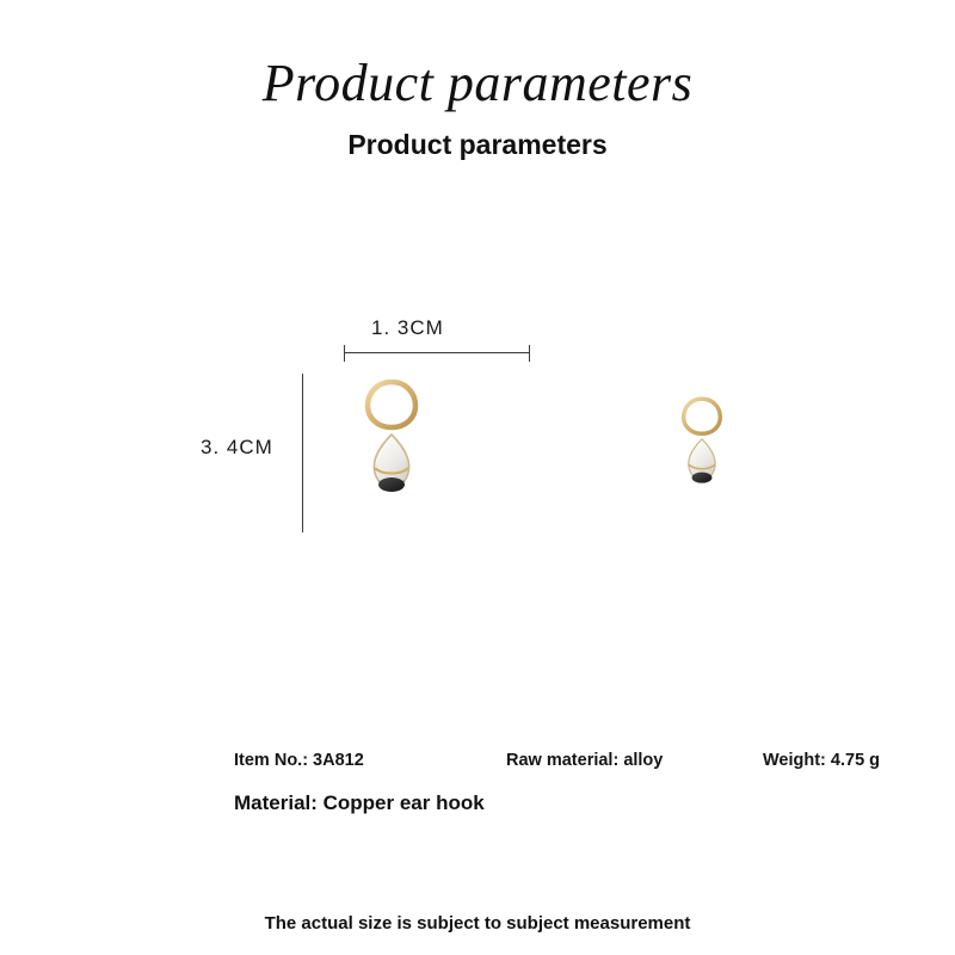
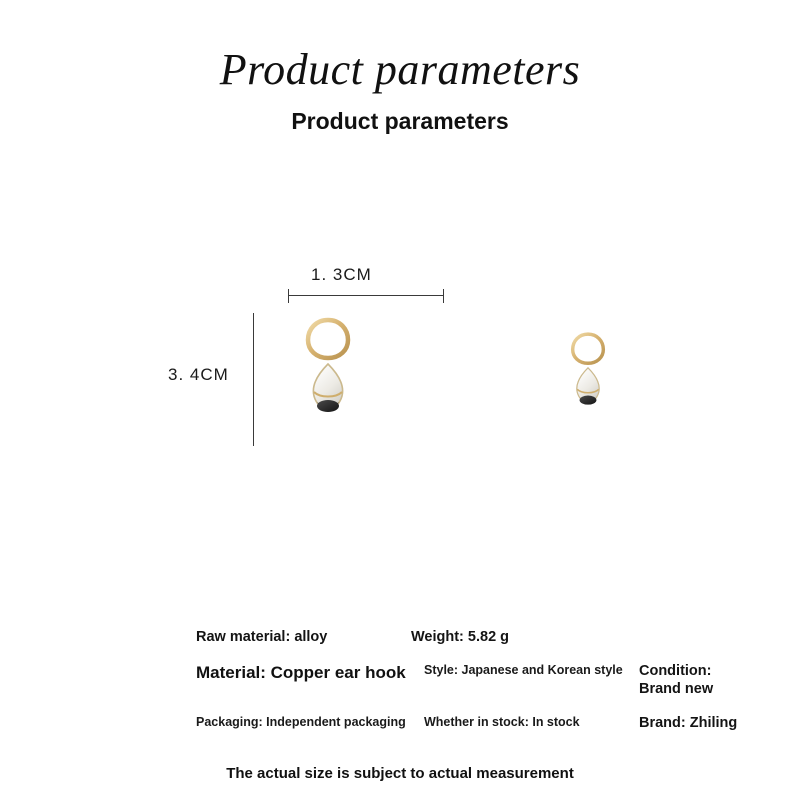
  Product parameters
  Product parameters
  1. 3CM
  3. 4CM
- Item No.: 3A812
  Raw material: alloy
- Weight: 4.75 g
+ Weight: 5.82 g
  Material: Copper ear hook
+ Style: Japanese and Korean style
+ Condition: Brand new
+ Packaging: Independent packaging
+ Whether in stock: In stock
+ Brand: Zhiling
- The actual size is subject to subject measurement
+ The actual size is subject to actual measurement
